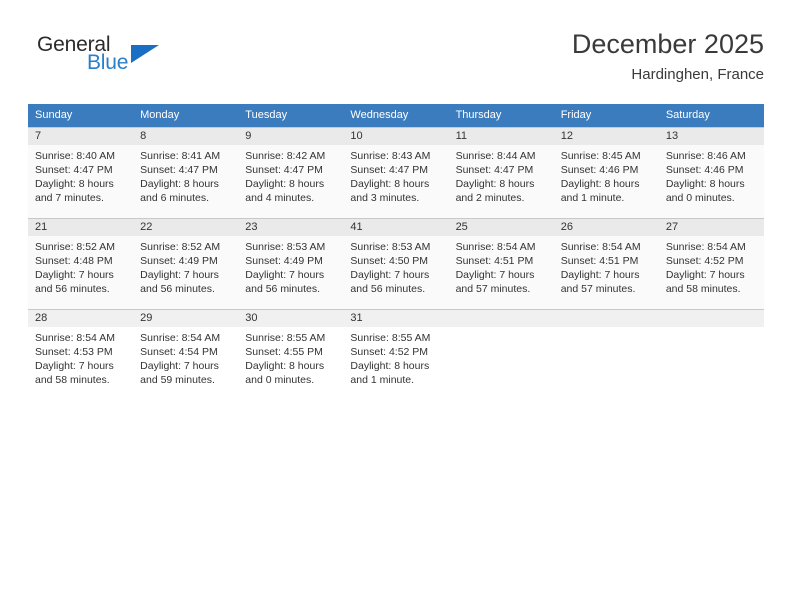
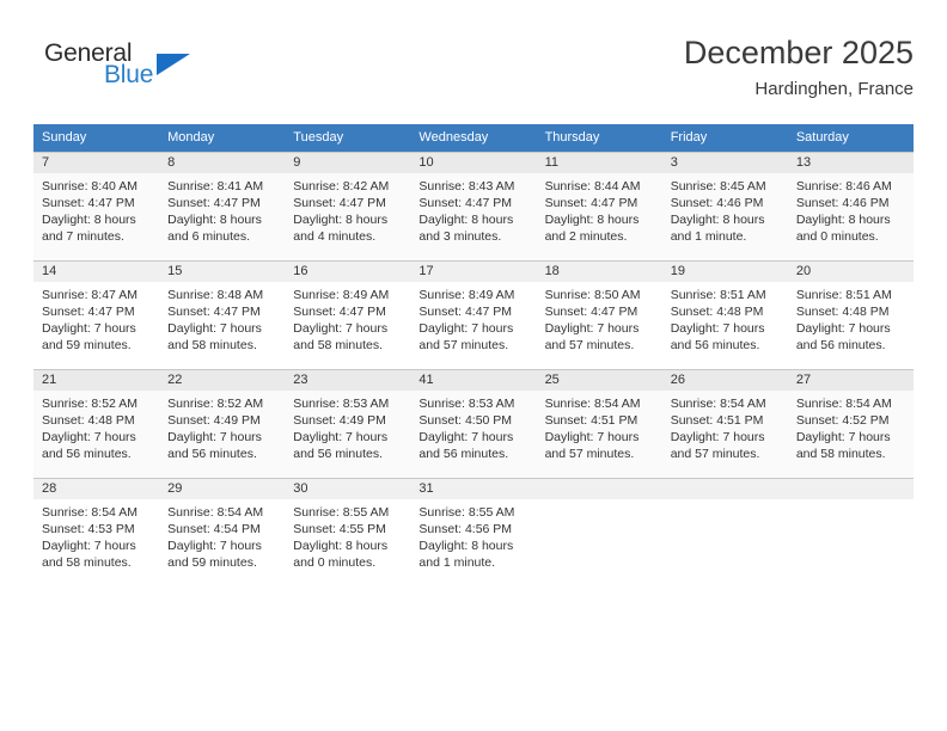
  General
  Blue
  December 2025
  Hardinghen, France
  Sunday	Monday	Tuesday	Wednesday	Thursday	Friday	Saturday
- 7Sunrise: 8:40 AMSunset: 4:47 PMDaylight: 8 hoursand 7 minutes.	8Sunrise: 8:41 AMSunset: 4:47 PMDaylight: 8 hoursand 6 minutes.	9Sunrise: 8:42 AMSunset: 4:47 PMDaylight: 8 hoursand 4 minutes.	10Sunrise: 8:43 AMSunset: 4:47 PMDaylight: 8 hoursand 3 minutes.	11Sunrise: 8:44 AMSunset: 4:47 PMDaylight: 8 hoursand 2 minutes.	12Sunrise: 8:45 AMSunset: 4:46 PMDaylight: 8 hoursand 1 minute.	13Sunrise: 8:46 AMSunset: 4:46 PMDaylight: 8 hoursand 0 minutes.
+ 7Sunrise: 8:40 AMSunset: 4:47 PMDaylight: 8 hoursand 7 minutes.	8Sunrise: 8:41 AMSunset: 4:47 PMDaylight: 8 hoursand 6 minutes.	9Sunrise: 8:42 AMSunset: 4:47 PMDaylight: 8 hoursand 4 minutes.	10Sunrise: 8:43 AMSunset: 4:47 PMDaylight: 8 hoursand 3 minutes.	11Sunrise: 8:44 AMSunset: 4:47 PMDaylight: 8 hoursand 2 minutes.	3Sunrise: 8:45 AMSunset: 4:46 PMDaylight: 8 hoursand 1 minute.	13Sunrise: 8:46 AMSunset: 4:46 PMDaylight: 8 hoursand 0 minutes.
+ 14Sunrise: 8:47 AMSunset: 4:47 PMDaylight: 7 hoursand 59 minutes.	15Sunrise: 8:48 AMSunset: 4:47 PMDaylight: 7 hoursand 58 minutes.	16Sunrise: 8:49 AMSunset: 4:47 PMDaylight: 7 hoursand 58 minutes.	17Sunrise: 8:49 AMSunset: 4:47 PMDaylight: 7 hoursand 57 minutes.	18Sunrise: 8:50 AMSunset: 4:47 PMDaylight: 7 hoursand 57 minutes.	19Sunrise: 8:51 AMSunset: 4:48 PMDaylight: 7 hoursand 56 minutes.	20Sunrise: 8:51 AMSunset: 4:48 PMDaylight: 7 hoursand 56 minutes.
  21Sunrise: 8:52 AMSunset: 4:48 PMDaylight: 7 hoursand 56 minutes.	22Sunrise: 8:52 AMSunset: 4:49 PMDaylight: 7 hoursand 56 minutes.	23Sunrise: 8:53 AMSunset: 4:49 PMDaylight: 7 hoursand 56 minutes.	41Sunrise: 8:53 AMSunset: 4:50 PMDaylight: 7 hoursand 56 minutes.	25Sunrise: 8:54 AMSunset: 4:51 PMDaylight: 7 hoursand 57 minutes.	26Sunrise: 8:54 AMSunset: 4:51 PMDaylight: 7 hoursand 57 minutes.	27Sunrise: 8:54 AMSunset: 4:52 PMDaylight: 7 hoursand 58 minutes.
- 28Sunrise: 8:54 AMSunset: 4:53 PMDaylight: 7 hoursand 58 minutes.	29Sunrise: 8:54 AMSunset: 4:54 PMDaylight: 7 hoursand 59 minutes.	30Sunrise: 8:55 AMSunset: 4:55 PMDaylight: 8 hoursand 0 minutes.	31Sunrise: 8:55 AMSunset: 4:52 PMDaylight: 8 hoursand 1 minute.
+ 28Sunrise: 8:54 AMSunset: 4:53 PMDaylight: 7 hoursand 58 minutes.	29Sunrise: 8:54 AMSunset: 4:54 PMDaylight: 7 hoursand 59 minutes.	30Sunrise: 8:55 AMSunset: 4:55 PMDaylight: 8 hoursand 0 minutes.	31Sunrise: 8:55 AMSunset: 4:56 PMDaylight: 8 hoursand 1 minute.
